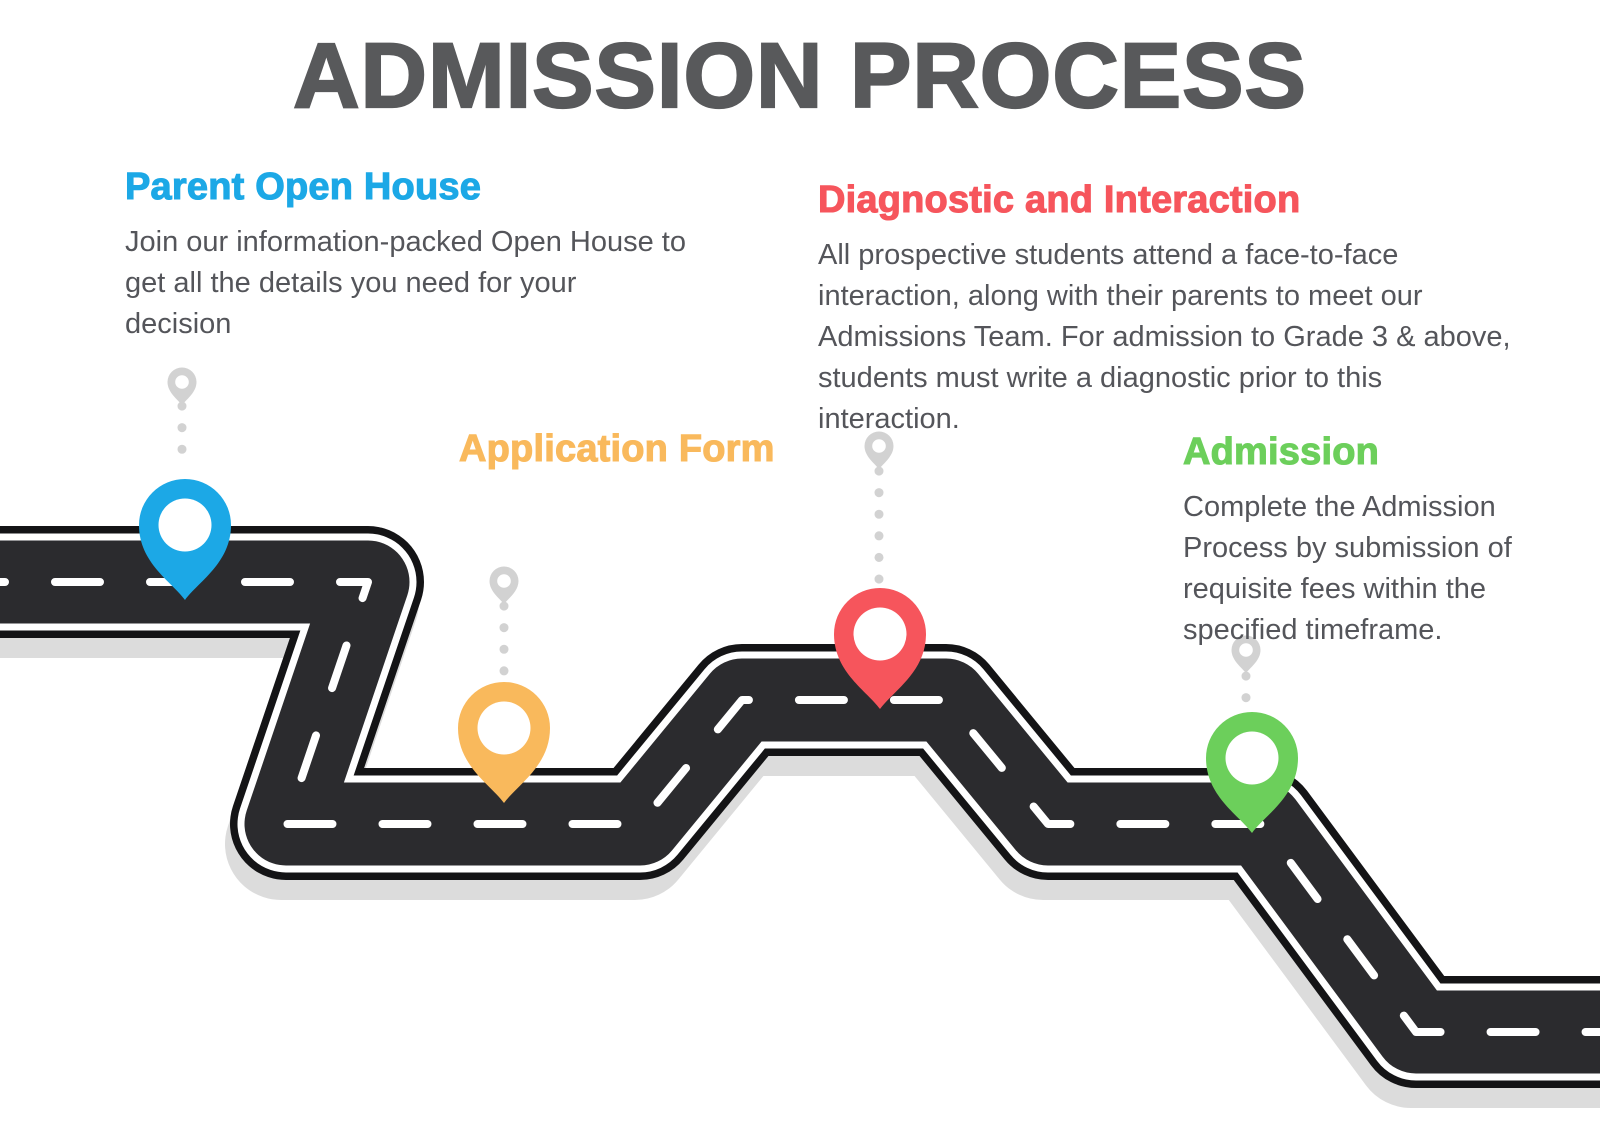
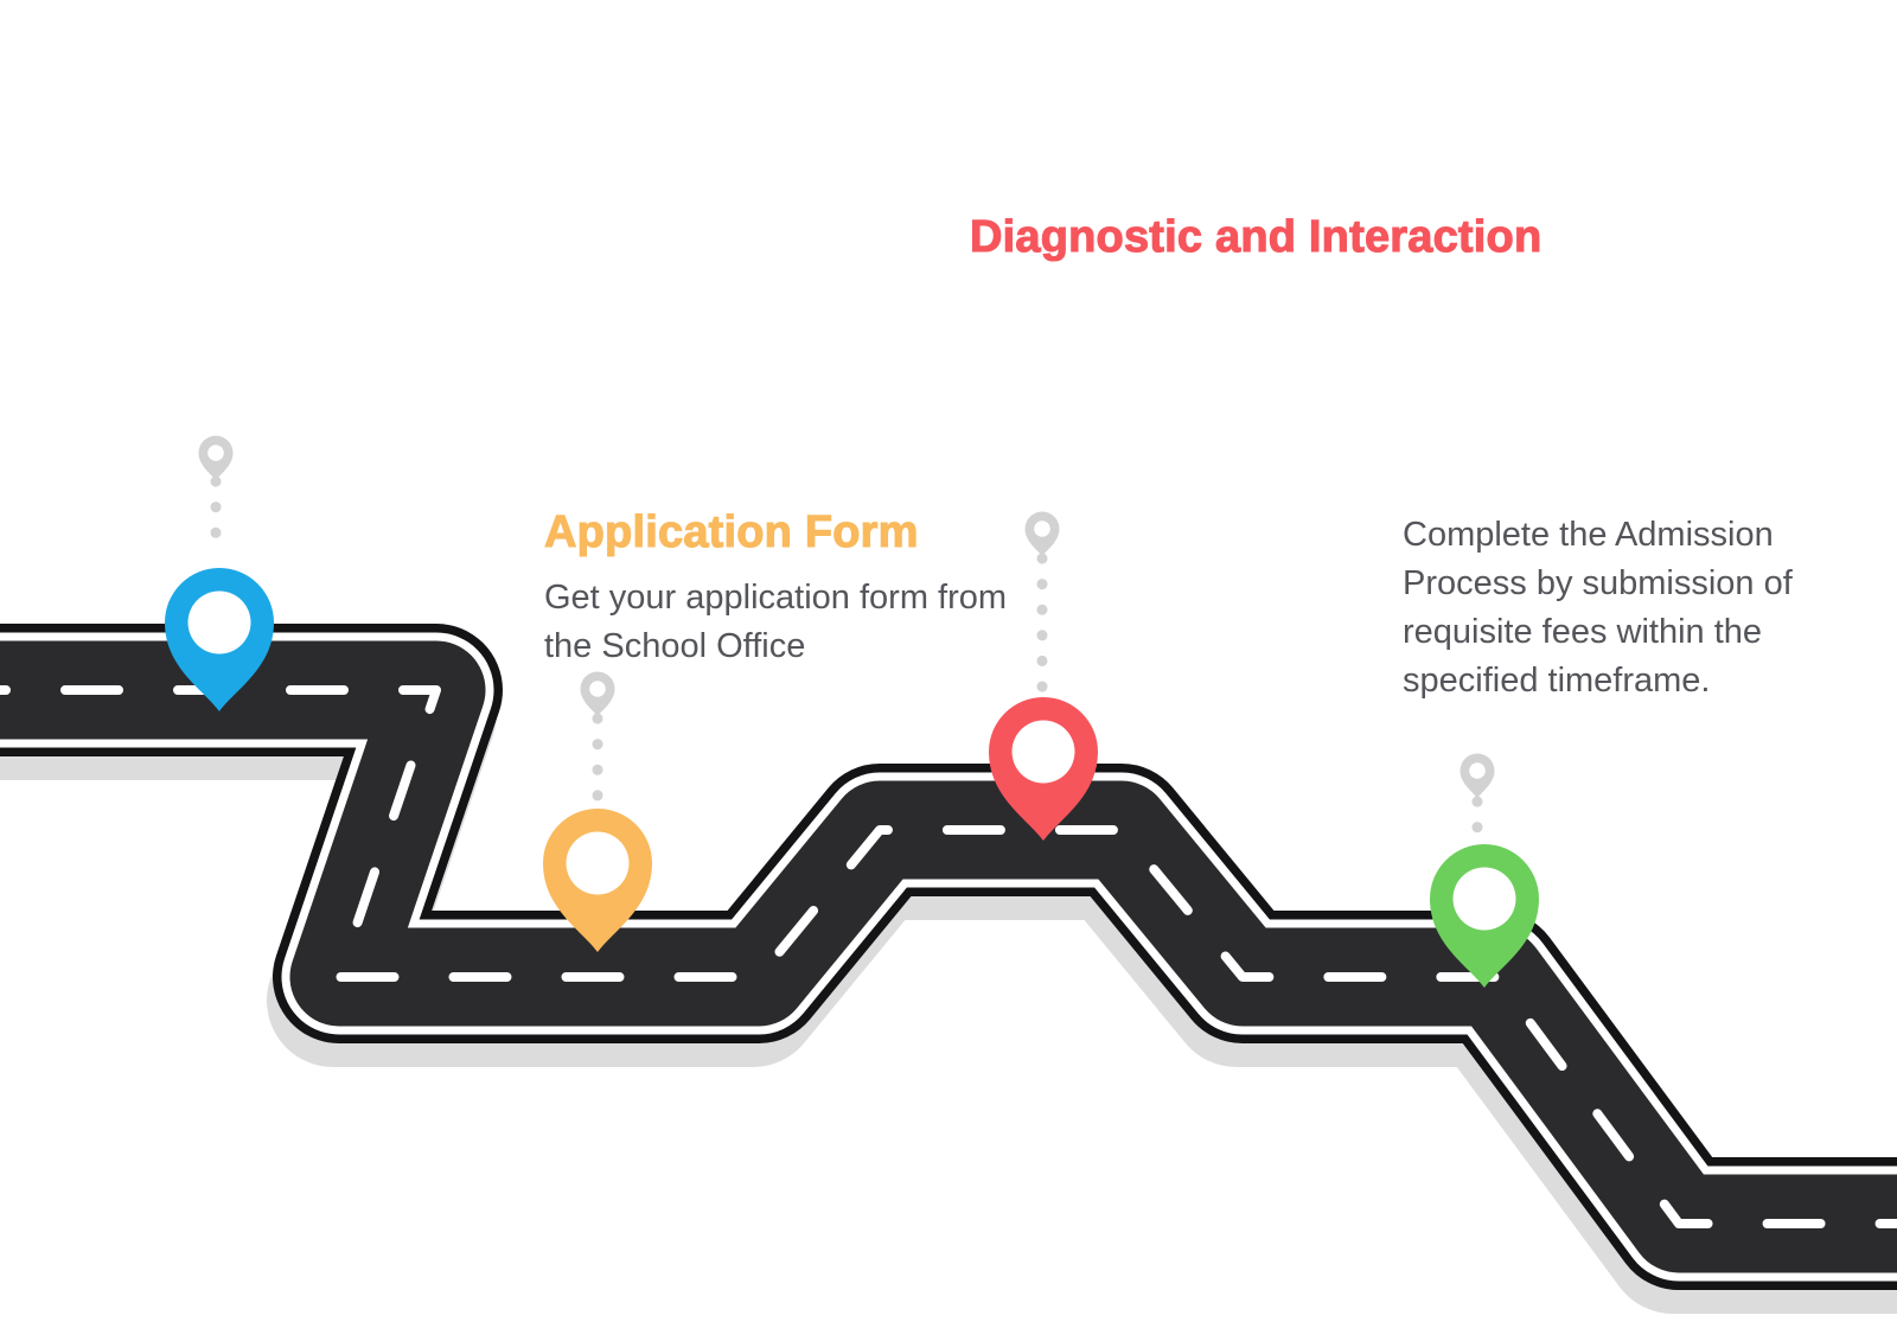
- ADMISSION PROCESS
- Parent Open House
- Join our information-packed Open House to get all the details you need for your decision
  Application Form
+ Get your application form from the School Office
  Diagnostic and Interaction
- All prospective students attend a face-to-face interaction, along with their parents to meet our Admissions Team. For admission to Grade 3 & above, students must write a diagnostic prior to this interaction.
- Admission
  Complete the Admission Process by submission of requisite fees within the specified timeframe.
